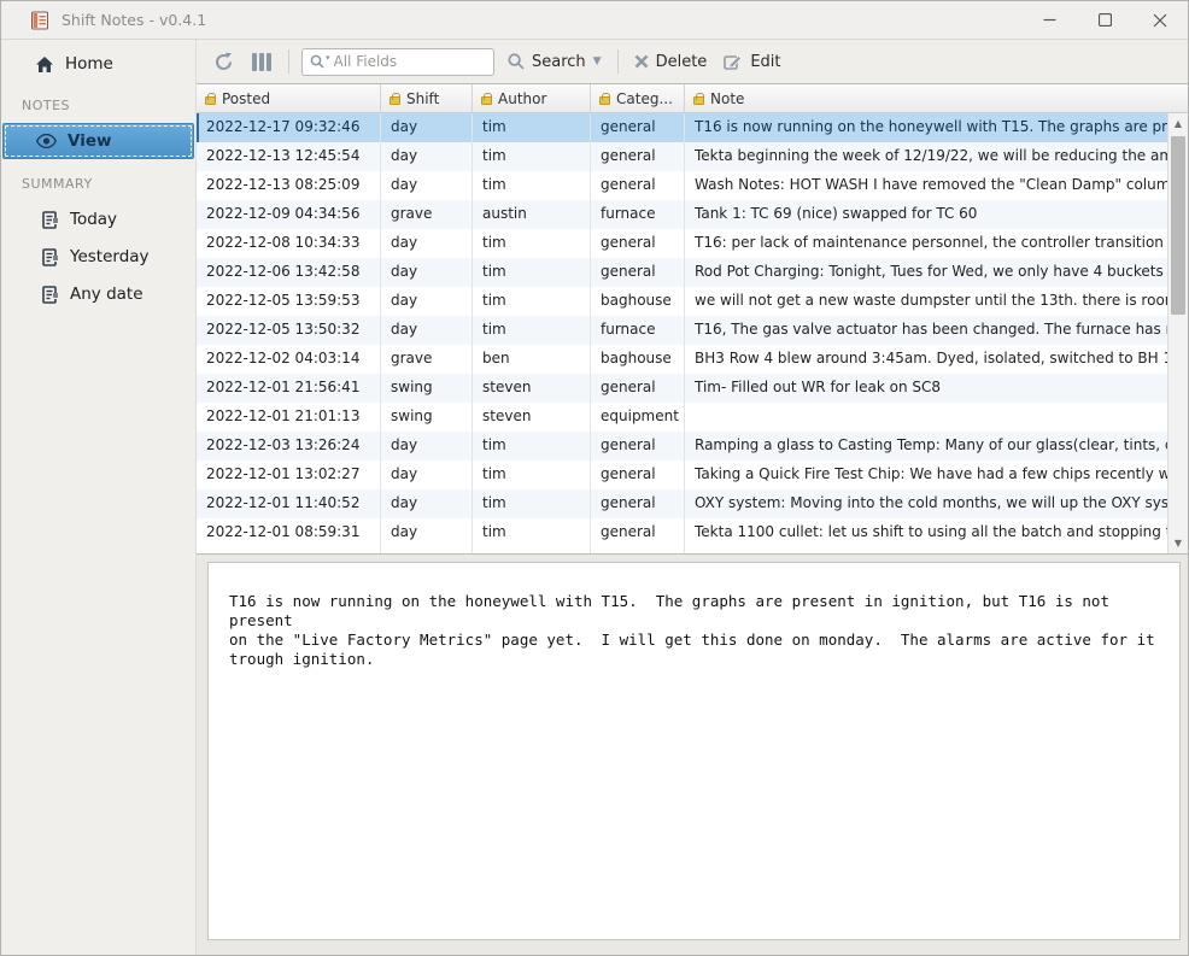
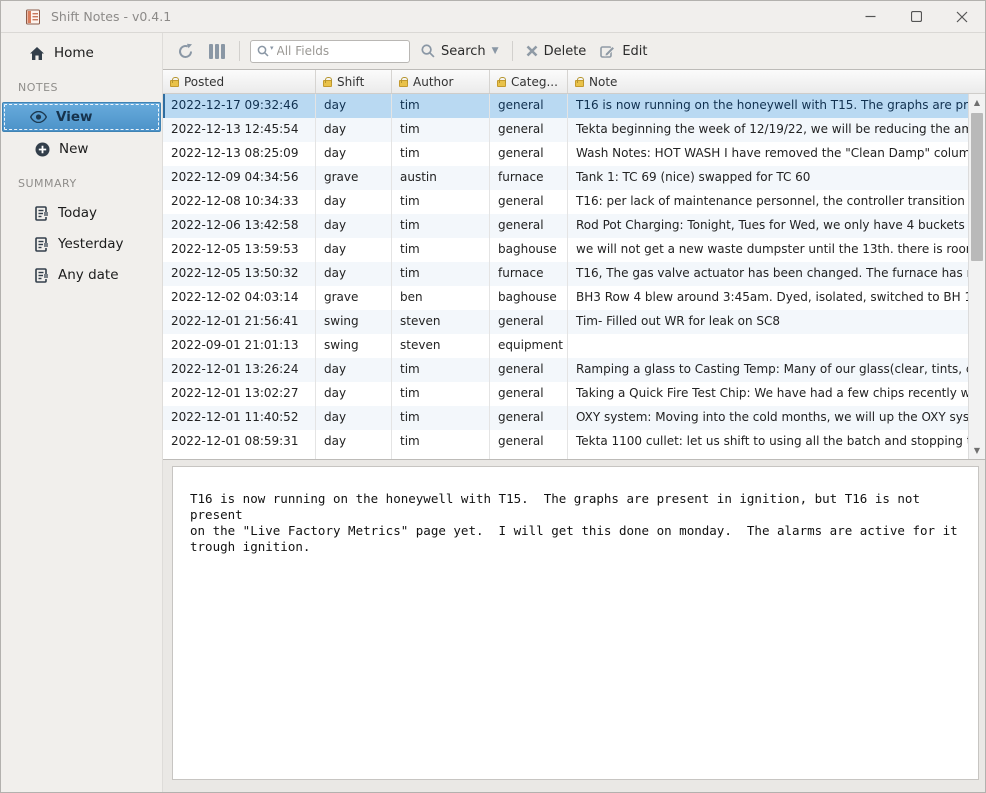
  Shift Notes - v0.4.1
  Home
  NOTES
  View
+ New
  SUMMARY
  Today
  Yesterday
  Any date
  ▾
  All Fields
  Search
  ▼
  Delete
  Edit
  Posted
  Shift
  Author
  Categ...
  Note
  2022-12-17 09:32:46
  day
  tim
  general
  T16 is now running on the honeywell with T15. The graphs are pr
  2022-12-13 12:45:54
  day
  tim
  general
  Tekta beginning the week of 12/19/22, we will be reducing the a
  2022-12-13 08:25:09
  day
  tim
  general
  Wash Notes: HOT WASH I have removed the "Clean Damp" colum
  2022-12-09 04:34:56
  grave
  austin
  furnace
  Tank 1: TC 69 (nice) swapped for TC 60
  2022-12-08 10:34:33
  day
  tim
  general
  T16: per lack of maintenance personnel, the controller transition
  2022-12-06 13:42:58
  day
  tim
  general
  Rod Pot Charging: Tonight, Tues for Wed, we only have 4 buckets
  2022-12-05 13:59:53
  day
  tim
  baghouse
  we will not get a new waste dumpster until the 13th. there is roo
  2022-12-05 13:50:32
  day
  tim
  furnace
  T16, The gas valve actuator has been changed. The furnace has
  2022-12-02 04:03:14
  grave
  ben
  baghouse
  BH3 Row 4 blew around 3:45am. Dyed, isolated, switched to BH
  2022-12-01 21:56:41
  swing
  steven
  general
  Tim- Filled out WR for leak on SC8
- 2022-12-01 21:01:13
+ 2022-09-01 21:01:13
  swing
  steven
  equipment
- 2022-12-03 13:26:24
+ 2022-12-01 13:26:24
  day
  tim
  general
  Ramping a glass to Casting Temp: Many of our glass(clear, tints,
  2022-12-01 13:02:27
  day
  tim
  general
  Taking a Quick Fire Test Chip: We have had a few chips recently w
  2022-12-01 11:40:52
  day
  tim
  general
  OXY system: Moving into the cold months, we will up the OXY sys
  2022-12-01 08:59:31
  day
  tim
  general
  Tekta 1100 cullet: let us shift to using all the batch and stopping
  ▲
  ▼
  T16 is now running on the honeywell with T15. The graphs are present in ignition, but T16 is not present
  on the "Live Factory Metrics" page yet. I will get this done on monday. The alarms are active for it
  trough ignition.
